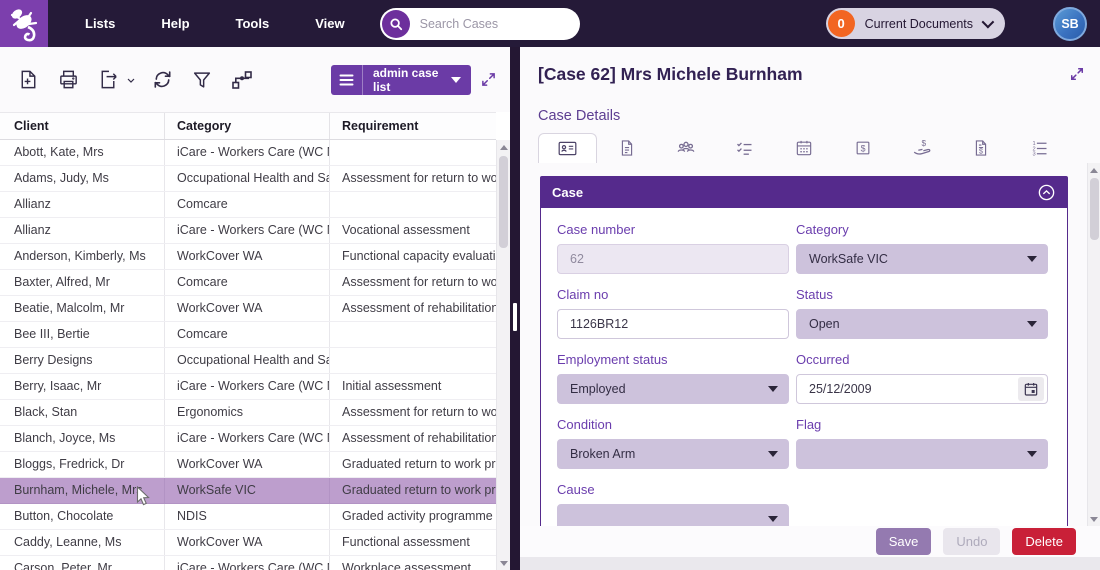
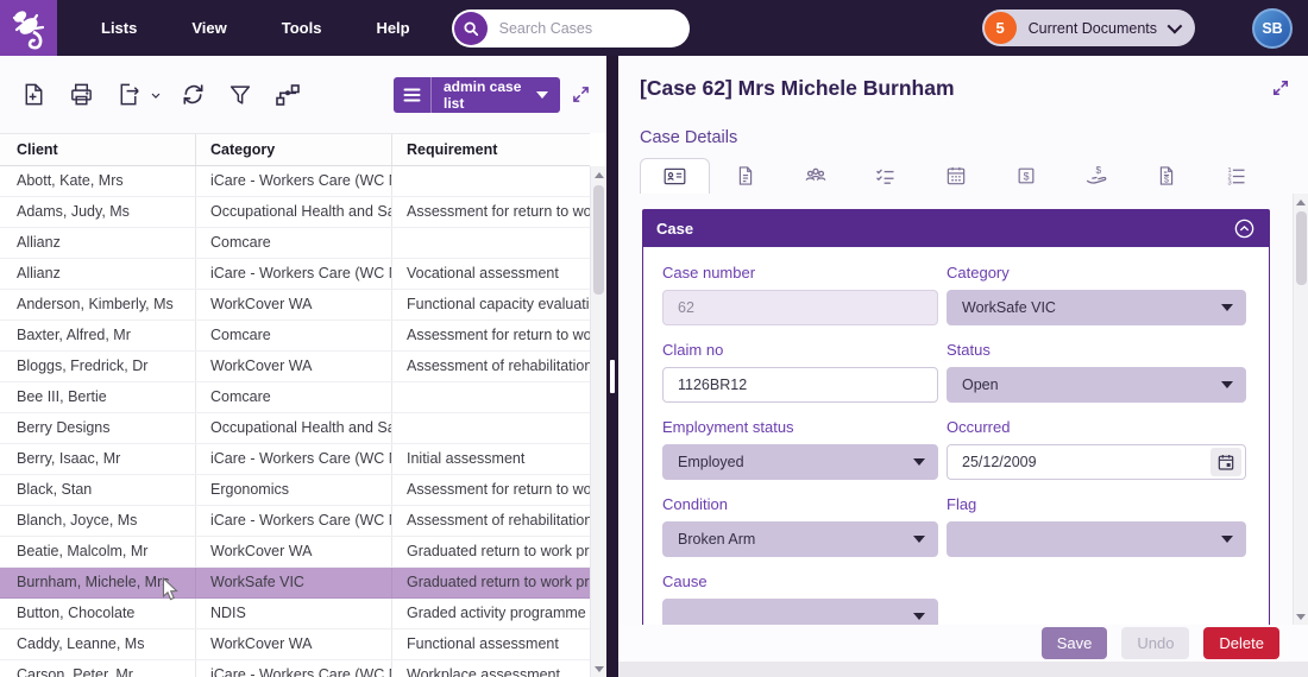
  Lists
- Help
+ View
  Tools
- View
+ Help
  Search Cases
- 0
+ 5
  Current Documents
  SB
  admin case list
  Client
  Category
  Requirement
  Abott, Kate, Mrs
  iCare - Workers Care (WC
  Adams, Judy, Ms
  Occupational Health and Sa
  Assessment for return to wo
  Allianz
  Comcare
  Allianz
  iCare - Workers Care (WC
  Vocational assessment
  Anderson, Kimberly, Ms
  WorkCover WA
  Functional capacity evaluati
  Baxter, Alfred, Mr
  Comcare
  Assessment for return to wo
- Beatie, Malcolm, Mr
+ Bloggs, Fredrick, Dr
  WorkCover WA
  Assessment of rehabilitation
  Bee III, Bertie
  Comcare
  Berry Designs
  Occupational Health and Sa
  Berry, Isaac, Mr
  iCare - Workers Care (WC
  Initial assessment
  Black, Stan
  Ergonomics
  Assessment for return to wo
  Blanch, Joyce, Ms
  iCare - Workers Care (WC
  Assessment of rehabilitation
- Bloggs, Fredrick, Dr
+ Beatie, Malcolm, Mr
  WorkCover WA
  Graduated return to work pr
  Burnham, Michele, Mr
  WorkSafe VIC
  Graduated return to work pr
  Button, Chocolate
  NDIS
  Graded activity programme
  Caddy, Leanne, Ms
  WorkCover WA
  Functional assessment
  Carson, Peter, Mr
  iCare - Workers Care (WC
  Workplace assessment
  [Case 62] Mrs Michele Burnham
  Case Details
  $
  $
  $
  Case
  Case number
  62
  Category
  WorkSafe VIC
  Claim no
  1126BR12
  Status
  Open
  Employment status
  Employed
  Occurred
  25/12/2009
  Condition
  Broken Arm
  Flag
  Cause
  Save
  Undo
  Delete
